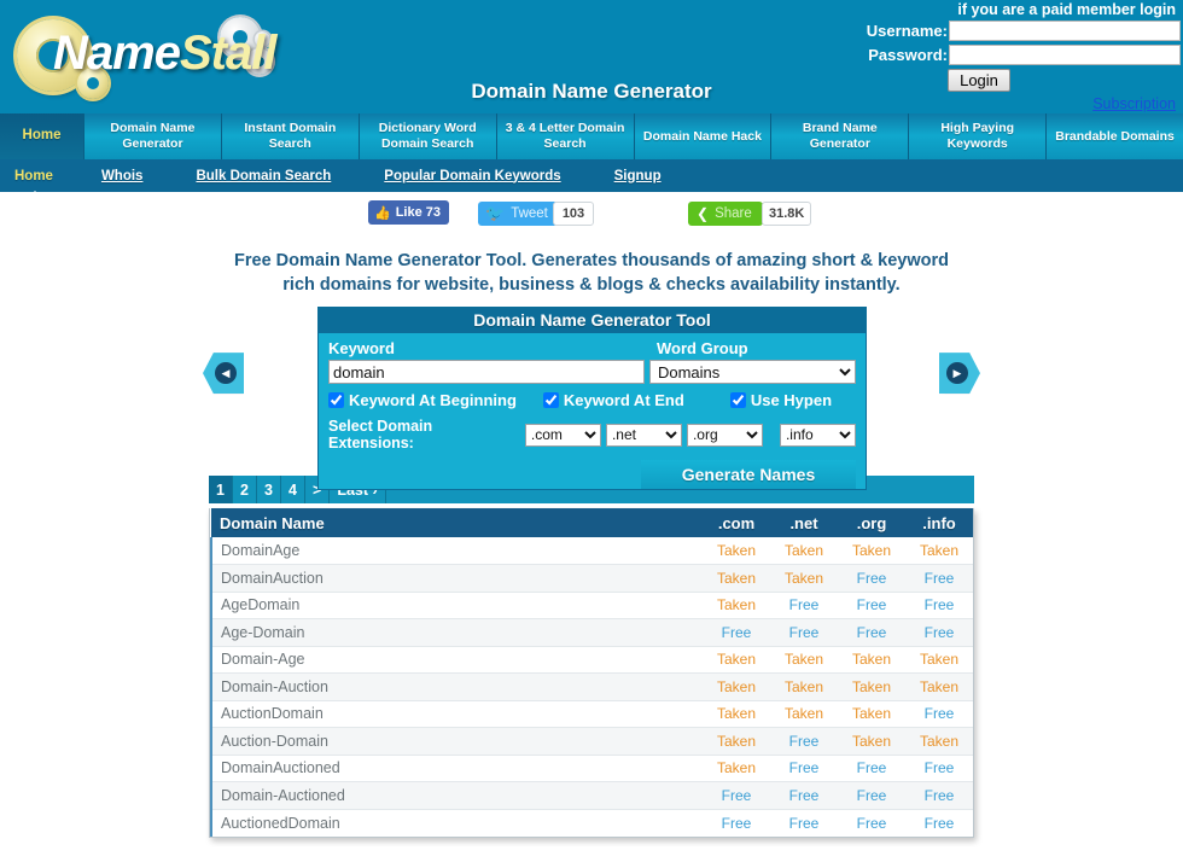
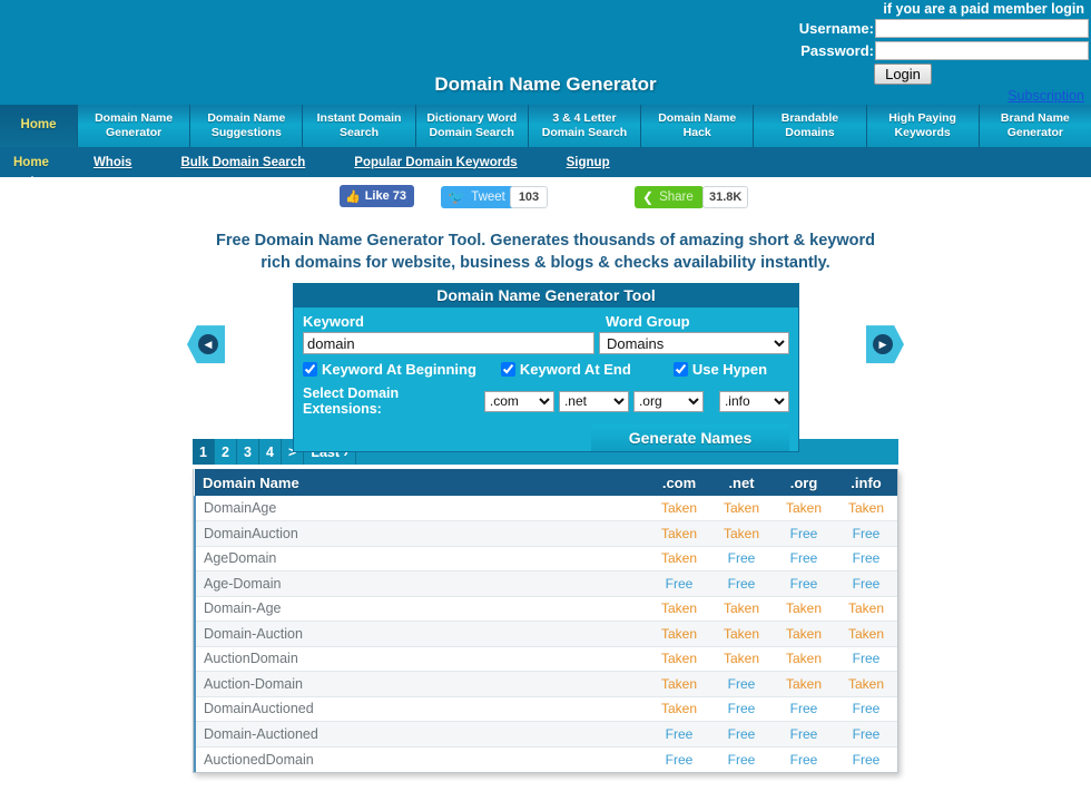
- NameStall
  if you are a paid member login
  Username:
  Password:
  Login
  Subscription
  Domain Name Generator
  Home
  Domain Name Generator
+ Domain Name Suggestions
  Instant Domain Search
  Dictionary Word Domain Search
  3 & 4 Letter Domain Search
  Domain Name Hack
- Brand Name Generator
+ Brandable Domains
  High Paying Keywords
- Brandable Domains
+ Brand Name Generator
  Home
  Whois
  Bulk Domain Search
  Popular Domain Keywords
  Signup
  👍
  Like
  73
  🐦
  Tweet
  103
  ❮
  Share
  31.8K
  Free Domain Name Generator Tool. Generates thousands of amazing short & keyword rich domains for website, business & blogs & checks availability instantly.
  ◀
  Domain Name Generator Tool
  Keyword
  Word Group
  domain
  Domains
  Keyword At Beginning
  Keyword At End
  Use Hypen
  Select Domain Extensions:
  .com
  .net
  .org
  .info
  Generate Names
  ▶
  1
  2
  3
  4
  Domain Name	.com	.net	.org	.info
  DomainAge	Taken	Taken	Taken	Taken
  DomainAuction	Taken	Taken	Free	Free
  AgeDomain	Taken	Free	Free	Free
  Age-Domain	Free	Free	Free	Free
  Domain-Age	Taken	Taken	Taken	Taken
  Domain-Auction	Taken	Taken	Taken	Taken
  AuctionDomain	Taken	Taken	Taken	Free
  Auction-Domain	Taken	Free	Taken	Taken
  DomainAuctioned	Taken	Free	Free	Free
  Domain-Auctioned	Free	Free	Free	Free
  AuctionedDomain	Free	Free	Free	Free
